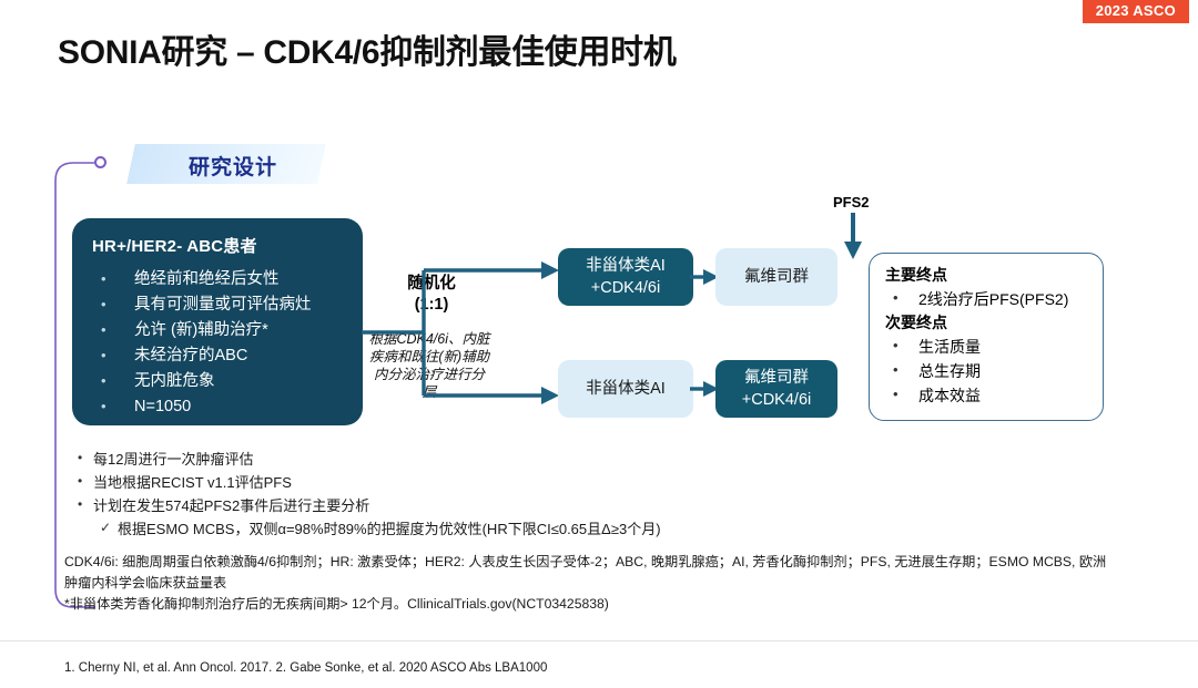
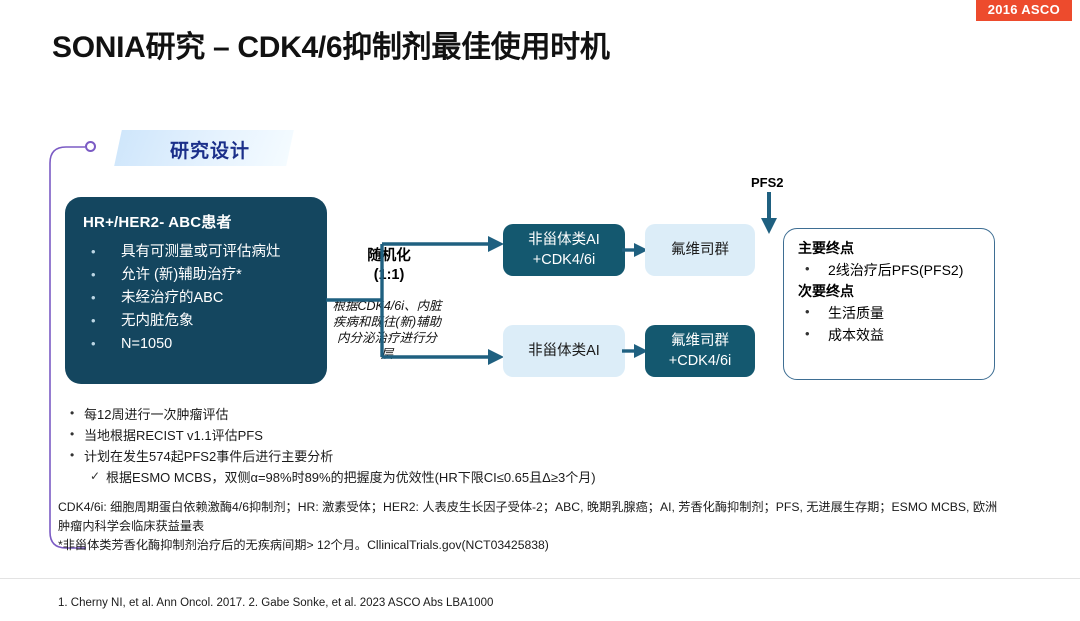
- 2023 ASCO
+ 2016 ASCO
  SONIA研究 – CDK4/6抑制剂最佳使用时机
  研究设计
  HR+/HER2- ABC患者
- 绝经前和绝经后女性
  具有可测量或可评估病灶
  允许 (新)辅助治疗*
  未经治疗的ABC
  无内脏危象
  N=1050
  随机化
  (:1)
  根据CDK4/6i、内脏疾病和既往(新)辅助内分泌疗进行分层
  非甾体类AI
  +CDK4/6i
  氟维司群
  非甾体类AI
  氟维司群
  +CDK4/6i
  PFS2
  主要终点
  2线治疗后PFS(PFS2)
  次要终点
  生活质量
- 总生存期
  成本效益
  每12周进行一次肿瘤评估
  当地根据RECIST v1.1评估PFS
  计划在发生574起PFS2事件后进行主要分析
  根据ESMO MCBS，双侧α=98%时89%的把握度为优效性(HR下限CI≤0.65且Δ≥3个月)
  CDK4/6i: 细胞周期蛋白依赖激酶4/6抑制剂；HR: 激素受体；HER2: 人表皮生长因子受体-2；ABC, 晚期乳腺癌；AI, 芳香化酶抑制剂；PFS, 无进展生存期；ESMO MCBS, 欧洲肿瘤内科学会临床获益量表
  *非甾体类芳香化酶抑制剂治疗后的无疾病间期> 12个月。CllinicalTrials.gov(NCT03425838)
- 1. Cherny NI, et al. Ann Oncol. 2017. 2. Gabe Sonke, et al. 2020 ASCO Abs LBA1000
+ 1. Cherny NI, et al. Ann Oncol. 2017. 2. Gabe Sonke, et al. 2023 ASCO Abs LBA1000
